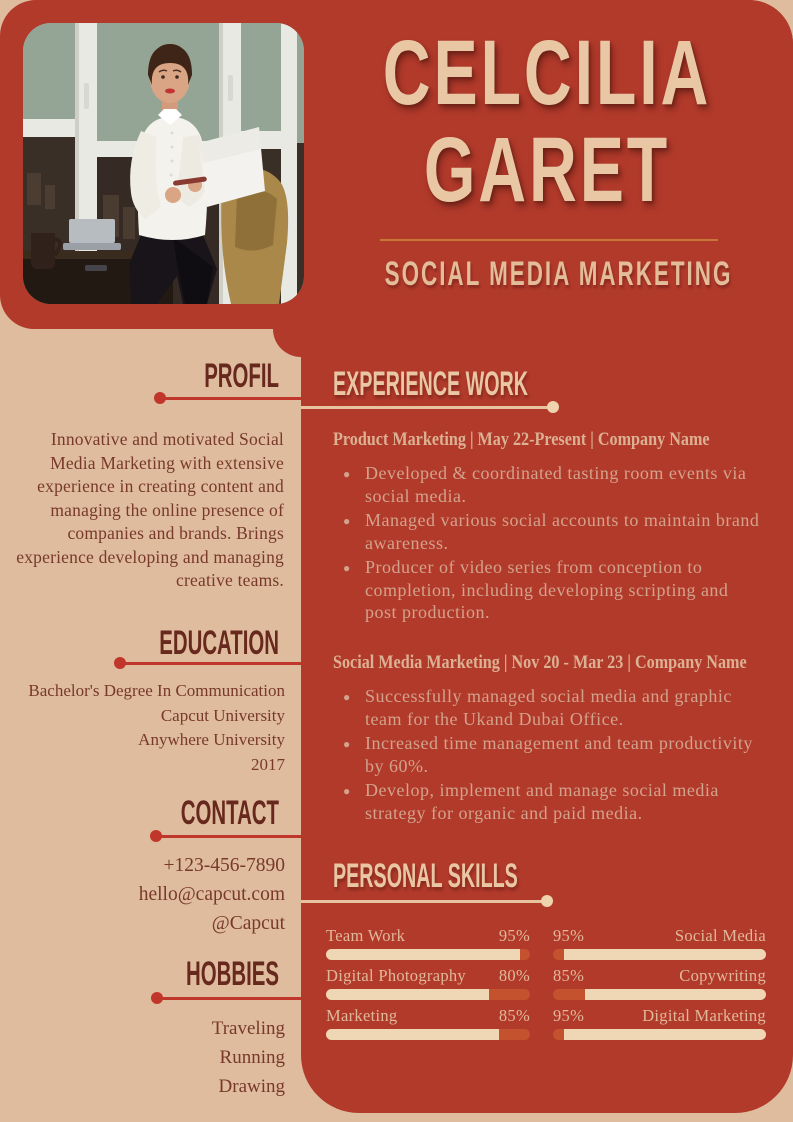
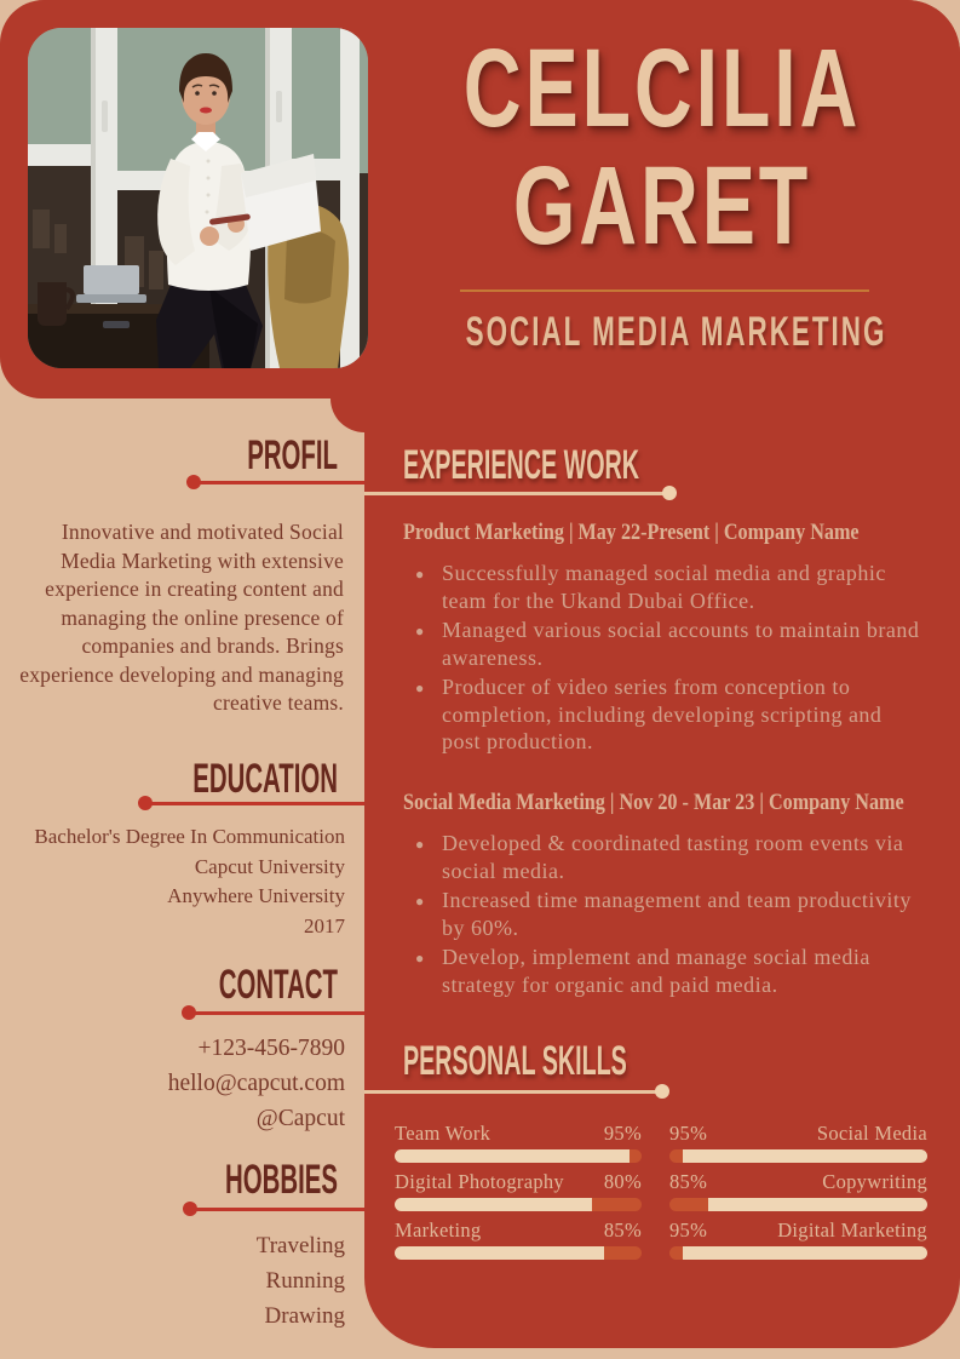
  CELCILIA
  GARET
  SOCIAL MEDIA MARKETING
  PROFIL
  Innovative and motivated Social Media Marketing with extensive experience in creating content and managing the online presence of companies and brands. Brings experience developing and managing creative teams.
  EDUCATION
  Bachelor's Degree In Communication
  Capcut University
  Anywhere University
  2017
  CONTACT
  +123-456-7890
  hello@capcut.com
  @Capcut
  HOBBIES
  Traveling
  Running
  Drawing
  EXPERIENCE WORK
  Product Marketing | May 22-Present | Company Name
- Developed & coordinated tasting room events via social media.
+ Successfully managed social media and graphic team for the Ukand Dubai Office.
  Managed various social accounts to maintain brand awareness.
  Producer of video series from conception to completion, including developing scripting and post production.
  Social Media Marketing | Nov 20 - Mar 23 | Company Name
- Successfully managed social media and graphic team for the Ukand Dubai Office.
+ Developed & coordinated tasting room events via social media.
  Increased time management and team productivity by 60%.
  Develop, implement and manage social media strategy for organic and paid media.
  PERSONAL SKILLS
  Team Work
  95%
  Digital Photography
  80%
  Marketing
  85%
  95%
  Social Media
  85%
  Copywriting
  95%
  Digital Marketing
